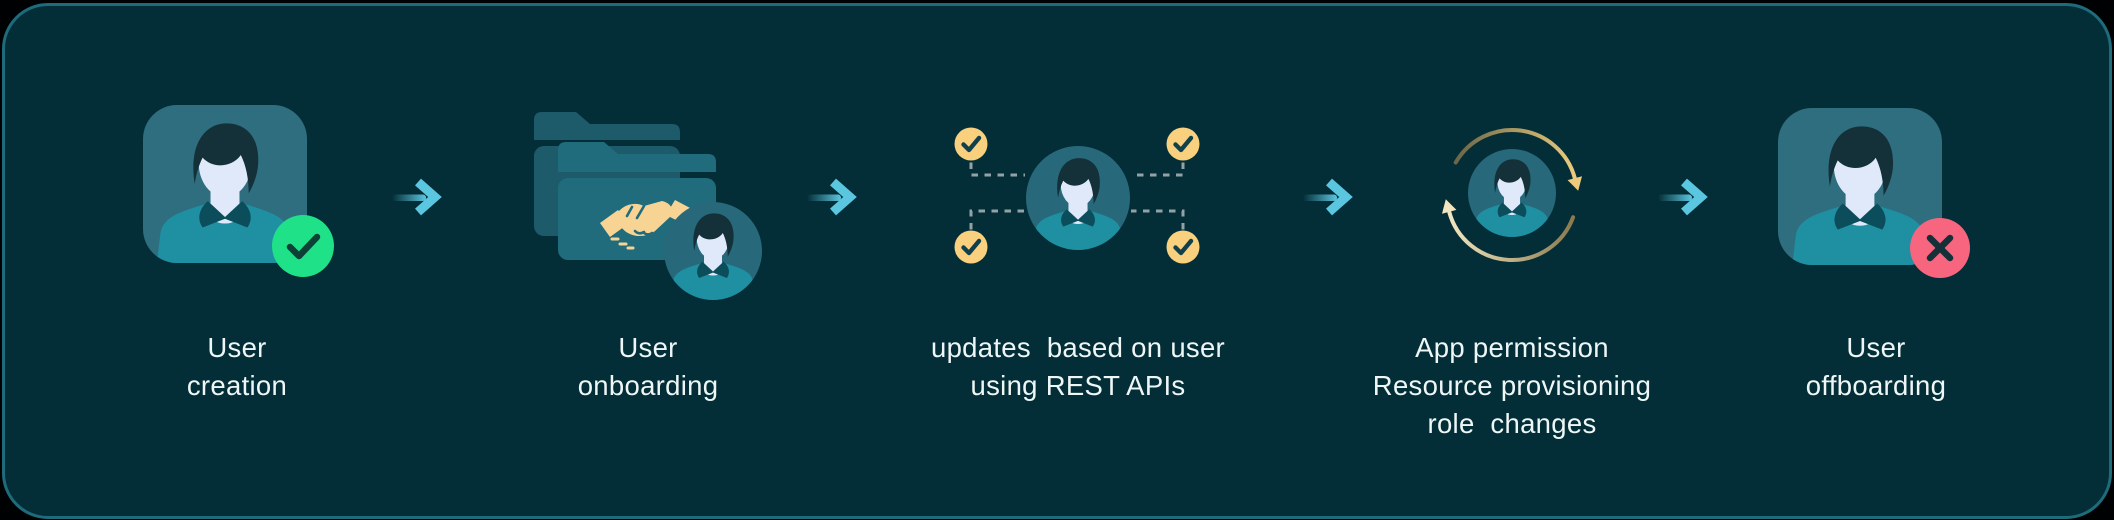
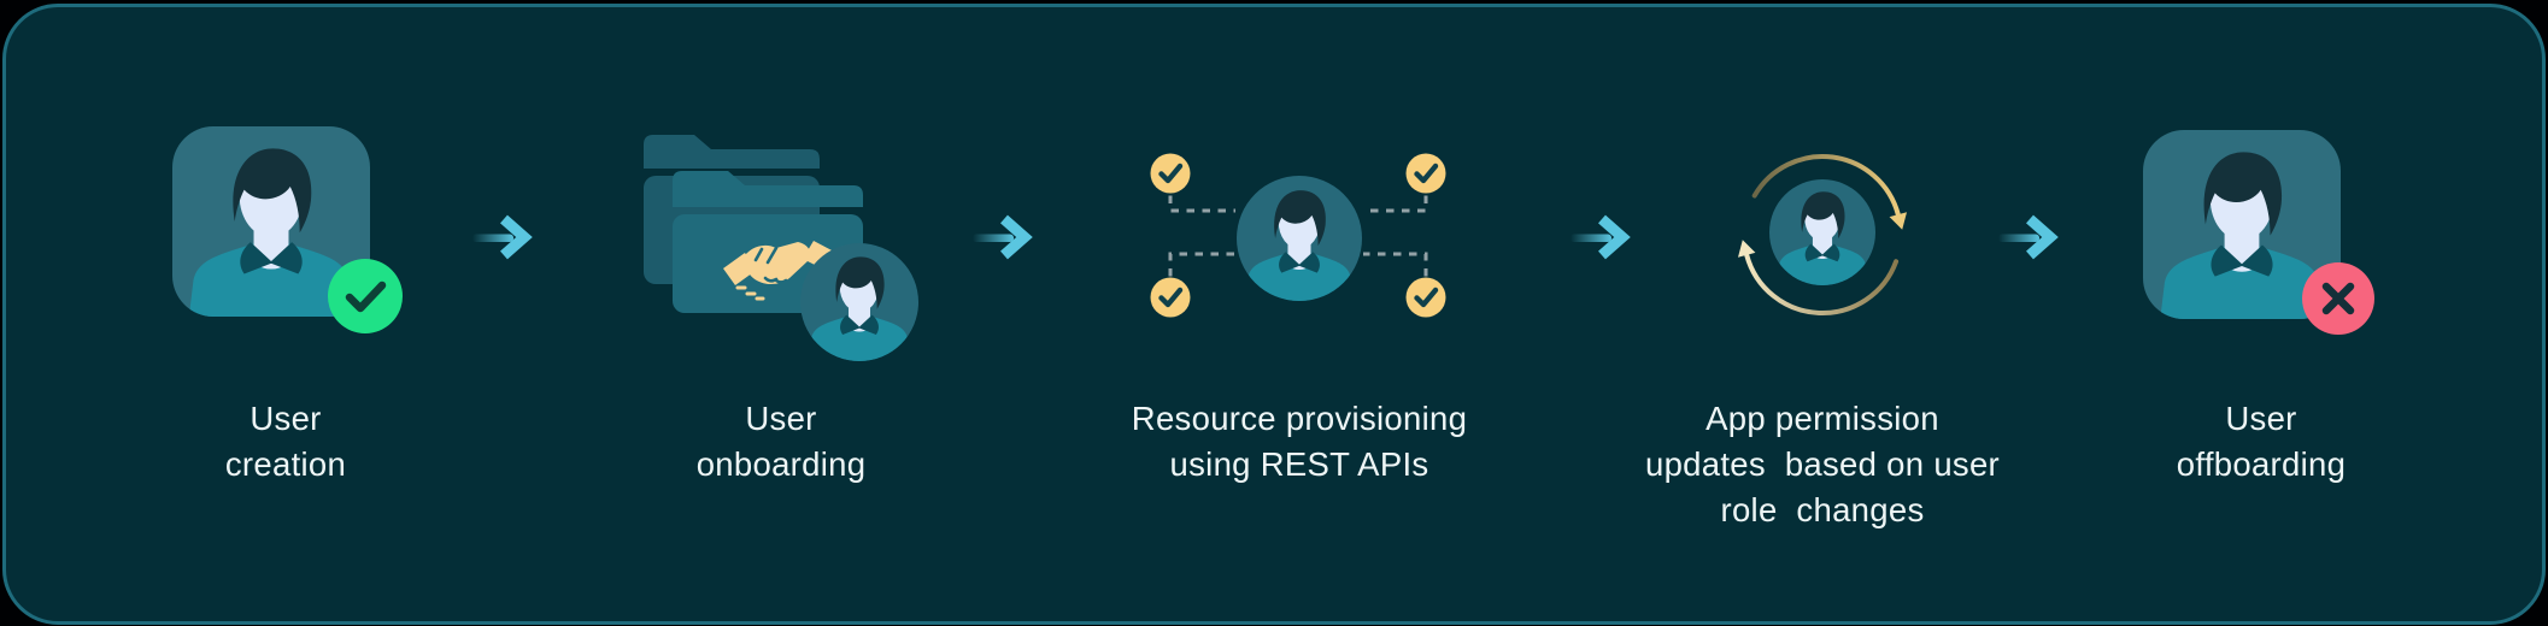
  User
  creation
  User
  onboarding
- updates based on user
+ Resource provisioning
  using REST APIs
  App permission
- Resource provisioning
+ updates based on user
  role changes
  User
  offboarding
